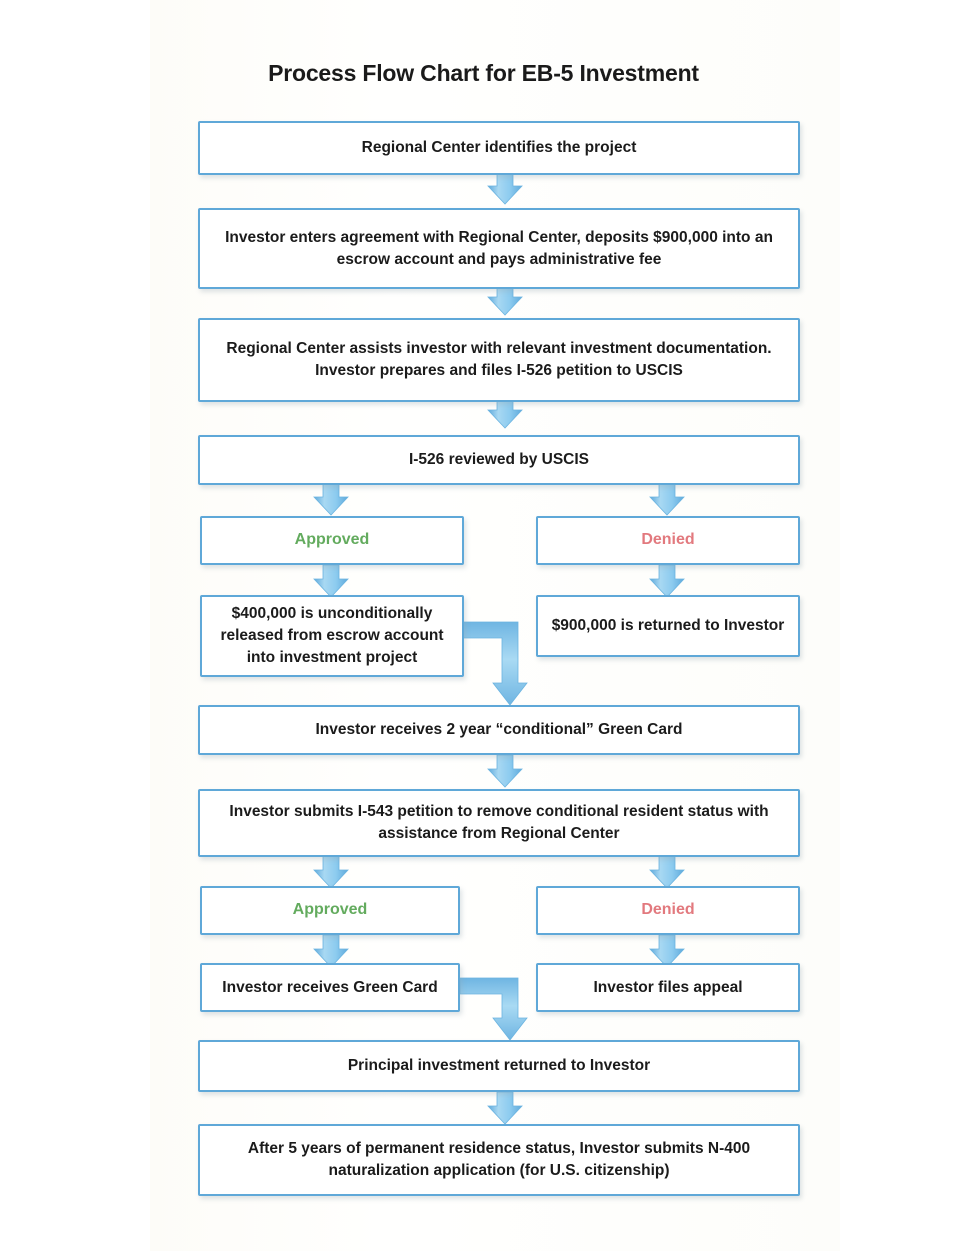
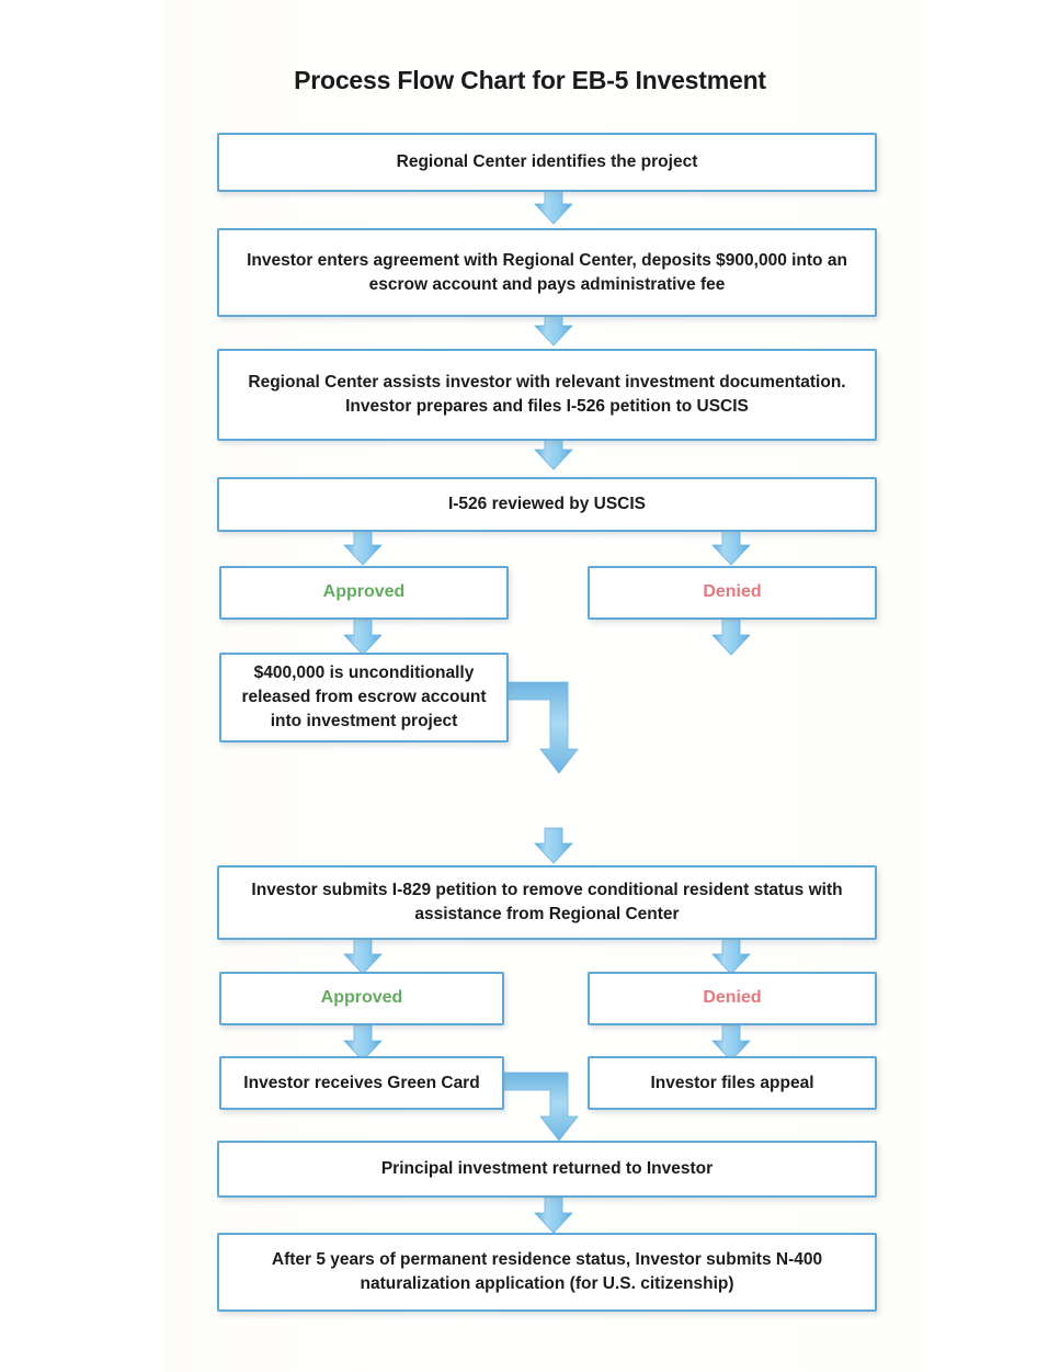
  Process Flow Chart for EB-5 Investment
  Regional Center identifies the project
  Investor enters agreement with Regional Center, deposits $900,000 into an escrow account and pays administrative fee
  Regional Center assists investor with relevant investment documentation. Investor prepares and files I-526 petition to USCIS
  I-526 reviewed by USCIS
  Approved
  Denied
  $400,000 is unconditionally released from escrow account into investment project
- $900,000 is returned to Investor
- Investor receives 2 year “conditional” Green Card
- Investor submits I-543 petition to remove conditional resident status with assistance from Regional Center
+ Investor submits I-829 petition to remove conditional resident status with assistance from Regional Center
  Approved
  Denied
  Investor receives Green Card
  Investor files appeal
  Principal investment returned to Investor
  After 5 years of permanent residence status, Investor submits N-400 naturalization application (for U.S. citizenship)
